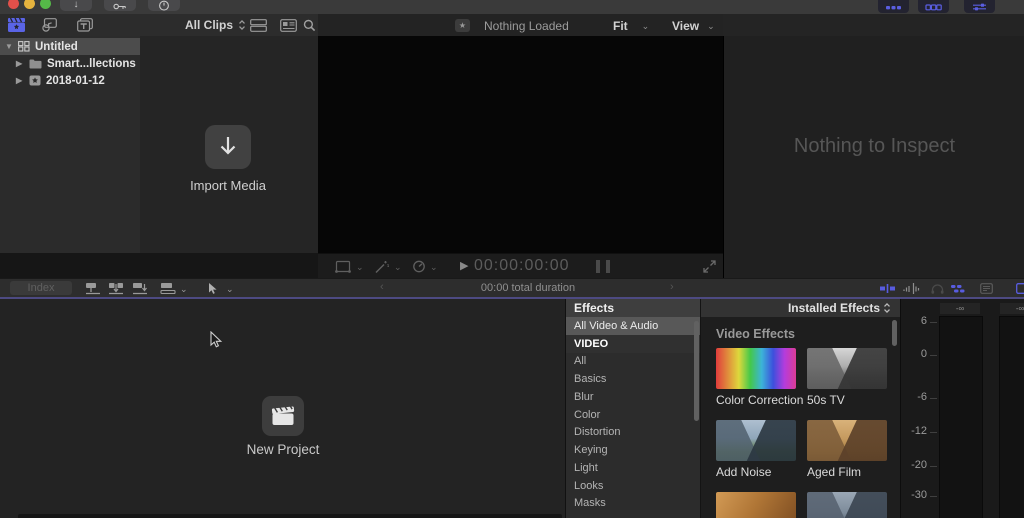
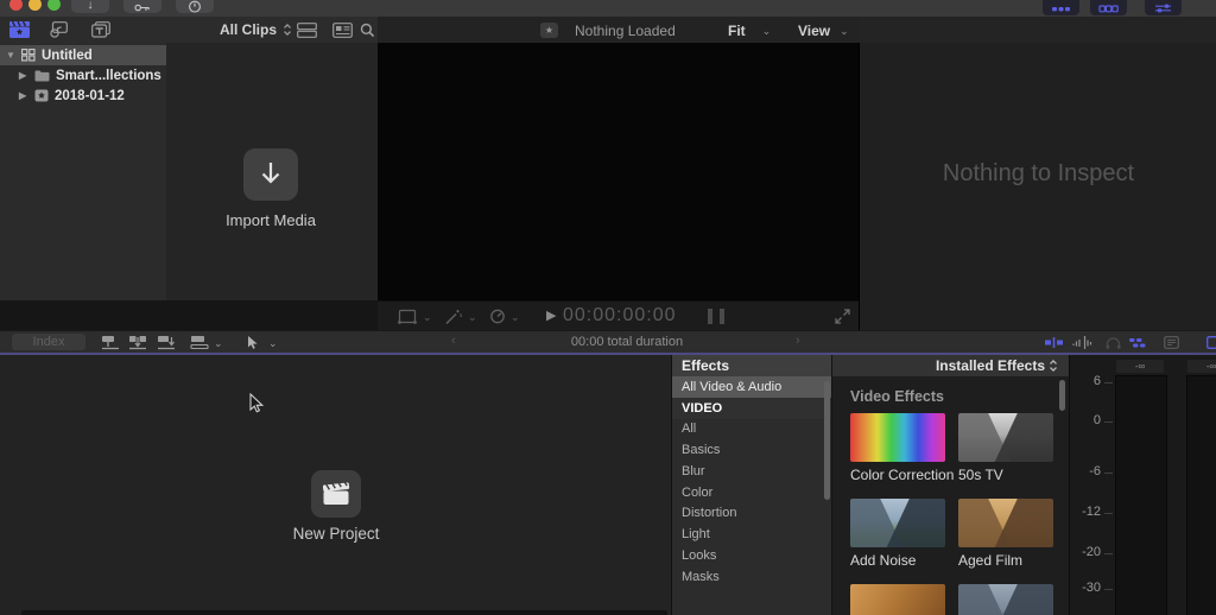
  ↓
  All Clips
  ★
  Nothing Loaded
  Fit
  ⌄
  View
  ⌄
  ▼
  Untitled
  ▶
  Smart...llections
  ▶
  2018-01-12
  Import Media
  ⌄
  ⌄
  ⌄
  ▶
  00:00:00:00
  Nothing to Inspect
  Index
  ⌄
  ⌄
  ‹
  00:00 total duration
  ›
  New Project
  Effects
  All Video & Audio
  VIDEO
  All
  Basics
  Blur
  Color
  Distortion
- Keying
  Light
  Looks
  Masks
  Installed Effects
  Video Effects
  Color Correction
  50s TV
  Add Noise
  Aged Film
  6
  0
  -6
  -12
  -20
  -30
  -∞
  -∞
